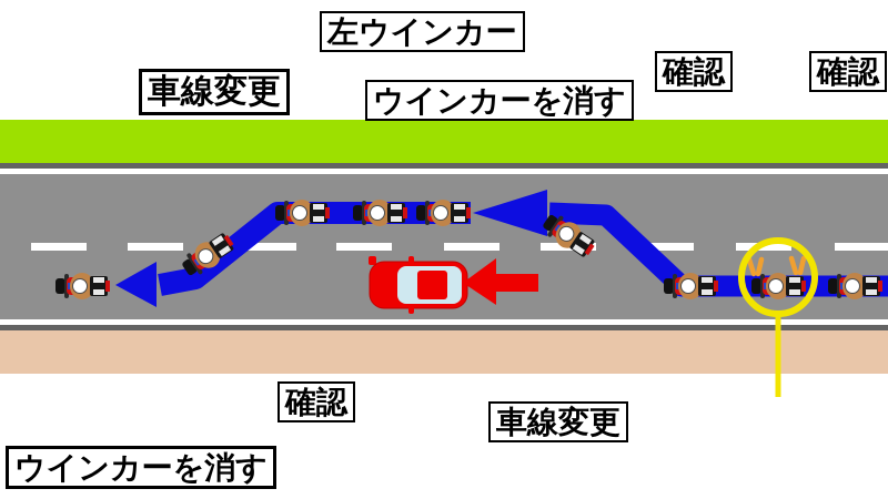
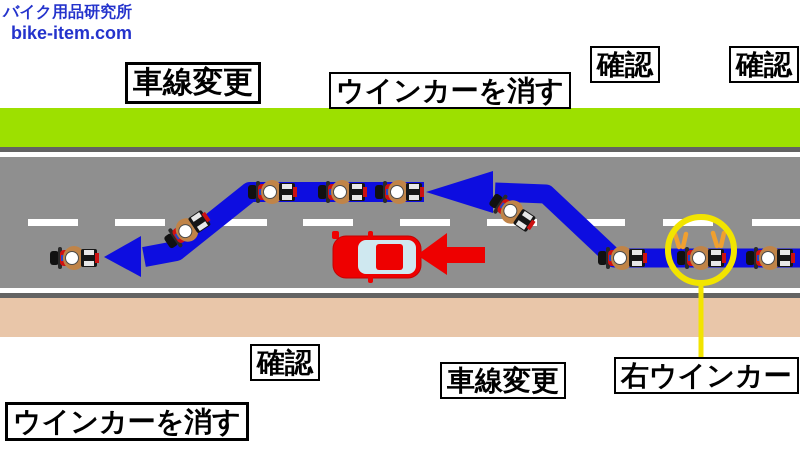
  車線変更
- 左ウインカー
  ウインカーを消す
  確認
  確認
  確認
  車線変更
+ 右ウインカー
  ウインカーを消す
+ バイク用品研究所
+ bike-item.com
